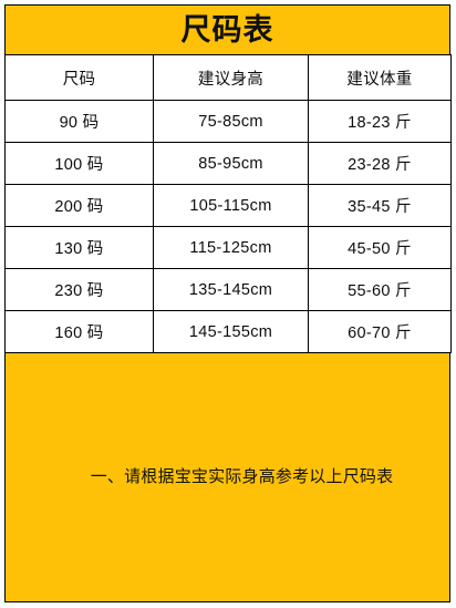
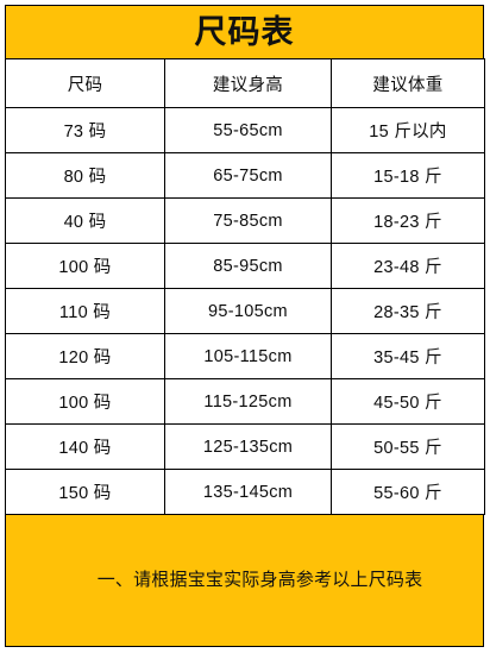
  尺码表
  尺码	建议身高	建议体重
+ 73 码	55-65cm	15 斤以内
+ 80 码	65-75cm	15-18 斤
- 90 码	75-85cm	18-23 斤
+ 40 码	75-85cm	18-23 斤
- 100 码	85-95cm	23-28 斤
+ 100 码	85-95cm	23-48 斤
+ 110 码	95-105cm	28-35 斤
- 200 码	105-115cm	35-45 斤
+ 120 码	105-115cm	35-45 斤
- 130 码	115-125cm	45-50 斤
+ 100 码	115-125cm	45-50 斤
+ 140 码	125-135cm	50-55 斤
- 230 码	135-145cm	55-60 斤
+ 150 码	135-145cm	55-60 斤
- 160 码	145-155cm	60-70 斤
  一、请根据宝宝实际身高参考以上尺码表
